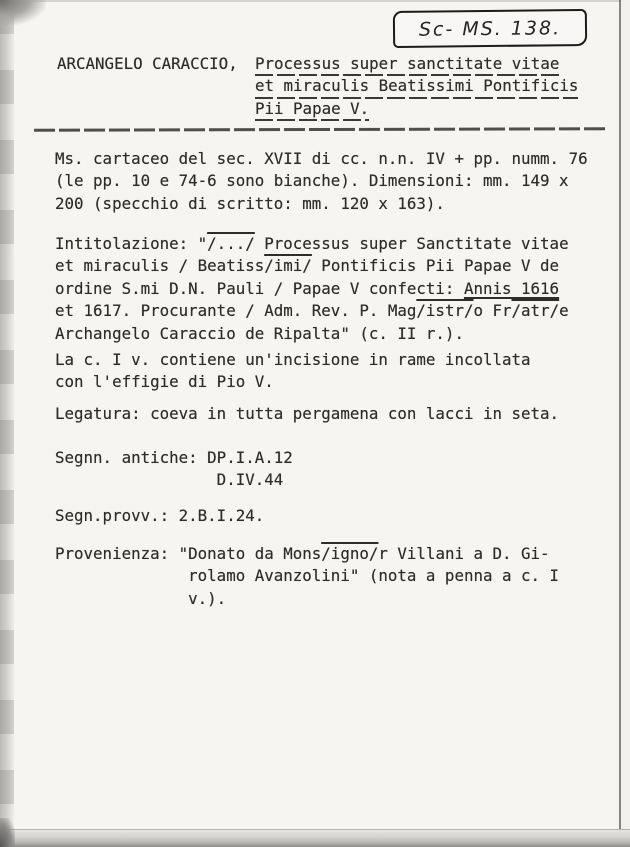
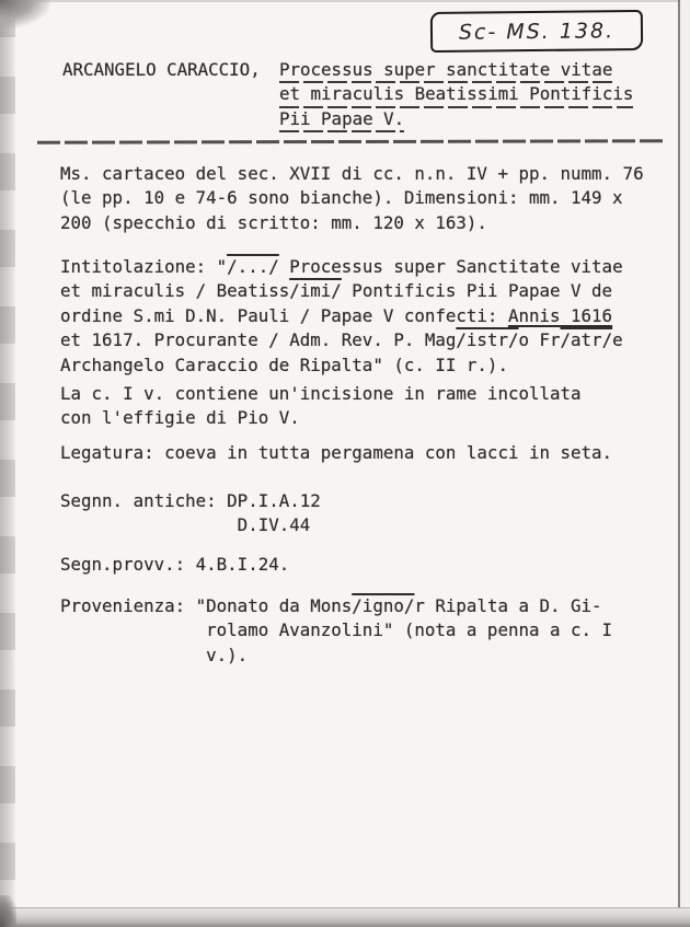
  Sc- MS. 138.
  ARCANGELO CARACCIO,
  Processus super sanctitate vitae
  et miraculis Beatissimi Pontificis
  Pii Papae V.
  Ms. cartaceo del sec. XVII di cc. n.n. IV + pp. numm. 76
  (le pp. 10 e 74-6 sono bianche). Dimensioni: mm. 149 x
  200 (specchio di scritto: mm. 120 x 163).
  Intitolazione: "/.../ Processus super Sanctitate vitae
  et miraculis / Beatiss/imi/ Pontificis Pii Papae V de
  ordine S.mi D.N. Pauli / Papae V confecti: Annis 1616
  et 1617. Procurante / Adm. Rev. P. Mag/istr/o Fr/atr/e
  Archangelo Caraccio de Ripalta" (c. II r.).
  La c. I v. contiene un'incisione in rame incollata
  con l'effigie di Pio V.
  Legatura: coeva in tutta pergamena con lacci in seta.
  Segnn. antiche: DP.I.A.12
  D.IV.44
- Segn.provv.: 2.B.I.24.
+ Segn.provv.: 4.B.I.24.
- Provenienza: "Donato da Mons/igno/r Villani a D. Gi-
+ Provenienza: "Donato da Mons/igno/r Ripalta a D. Gi-
  rolamo Avanzolini" (nota a penna a c. I
  v.).
